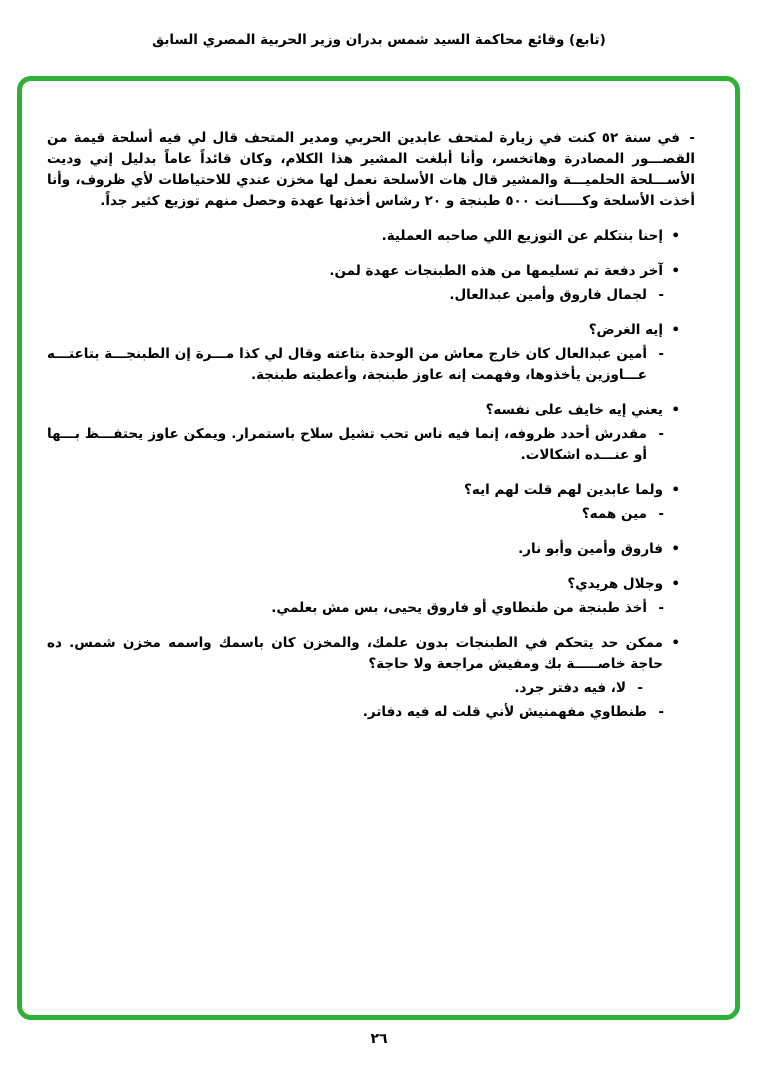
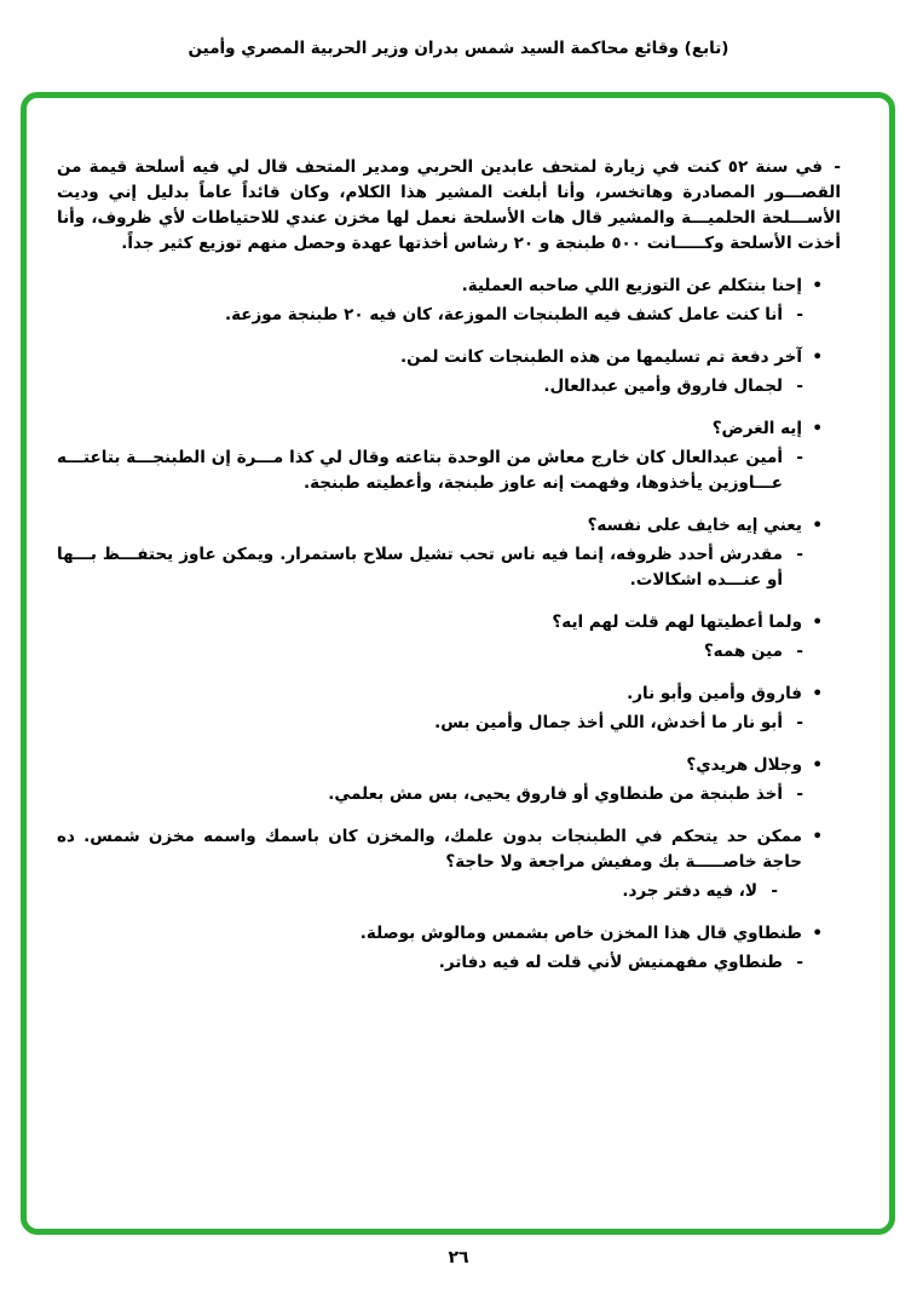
- (تابع) وقائع محاكمة السيد شمس بدران وزير الحربية المصري السابق
+ (تابع) وقائع محاكمة السيد شمس بدران وزير الحربية المصري وأمين
  -في سنة ٥٢ كنت في زيارة لمتحف عابدين الحربي ومدير المتحف قال لي فيه أسلحة قيمة من القصـــور المصادرة وهاتخسر، وأنا أبلغت المشير هذا الكلام، وكان قائداً عاماً بدليل إني وديت الأســـلحة الحلميـــة والمشير قال هات الأسلحة نعمل لها مخزن عندي للاحتياطات لأي ظروف، وأنا أخذت الأسلحة وكـــــانت ٥٠٠ طبنجة و ٢٠ رشاس أخذتها عهدة وحصل منهم توزيع كثير جداً.
  •إحنا بنتكلم عن التوزيع اللي صاحبه العملية.
+ -أنا كنت عامل كشف فيه الطبنجات الموزعة، كان فيه ٢٠ طبنجة موزعة.
- •آخر دفعة تم تسليمها من هذه الطبنجات عهدة لمن.
+ •آخر دفعة تم تسليمها من هذه الطبنجات كانت لمن.
  -لجمال فاروق وأمين عبدالعال.
  •إيه الغرض؟
  -أمين عبدالعال كان خارج معاش من الوحدة بتاعته وقال لي كذا مـــرة إن الطبنجـــة بتاعتـــه عـــاوزين يأخذوها، وفهمت إنه عاوز طبنجة، وأعطيته طبنجة.
  •يعني إيه خايف على نفسه؟
  -مقدرش أحدد ظروفه، إنما فيه ناس تحب تشيل سلاح باستمرار. ويمكن عاوز يحتفـــظ بـــها أو عنـــده اشكالات.
- •ولما عابدين لهم قلت لهم ايه؟
+ •ولما أعطيتها لهم قلت لهم ايه؟
  -مين همه؟
  •فاروق وأمين وأبو نار.
+ -أبو نار ما أخدش، اللي أخذ جمال وأمين بس.
  •وجلال هريدي؟
  -أخذ طبنجة من طنطاوي أو فاروق يحيى، بس مش بعلمي.
  •ممكن حد يتحكم في الطبنجات بدون علمك، والمخزن كان باسمك واسمه مخزن شمس. ده حاجة خاصـــــة بك ومفيش مراجعة ولا حاجة؟
  -لا، فيه دفتر جرد.
+ •طنطاوي قال هذا المخزن خاص بشمس ومالوش بوصلة.
  -طنطاوي مفهمنيش لأني قلت له فيه دفاتر.
  ٢٦
